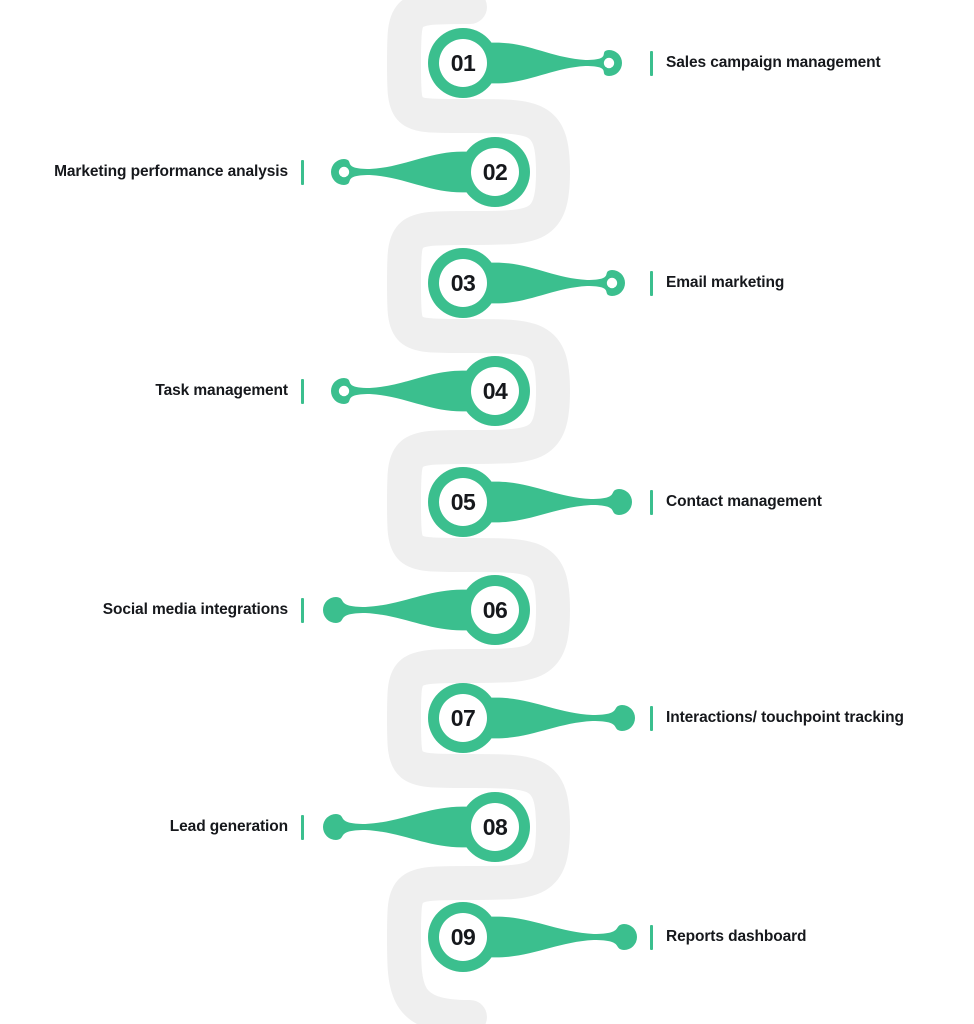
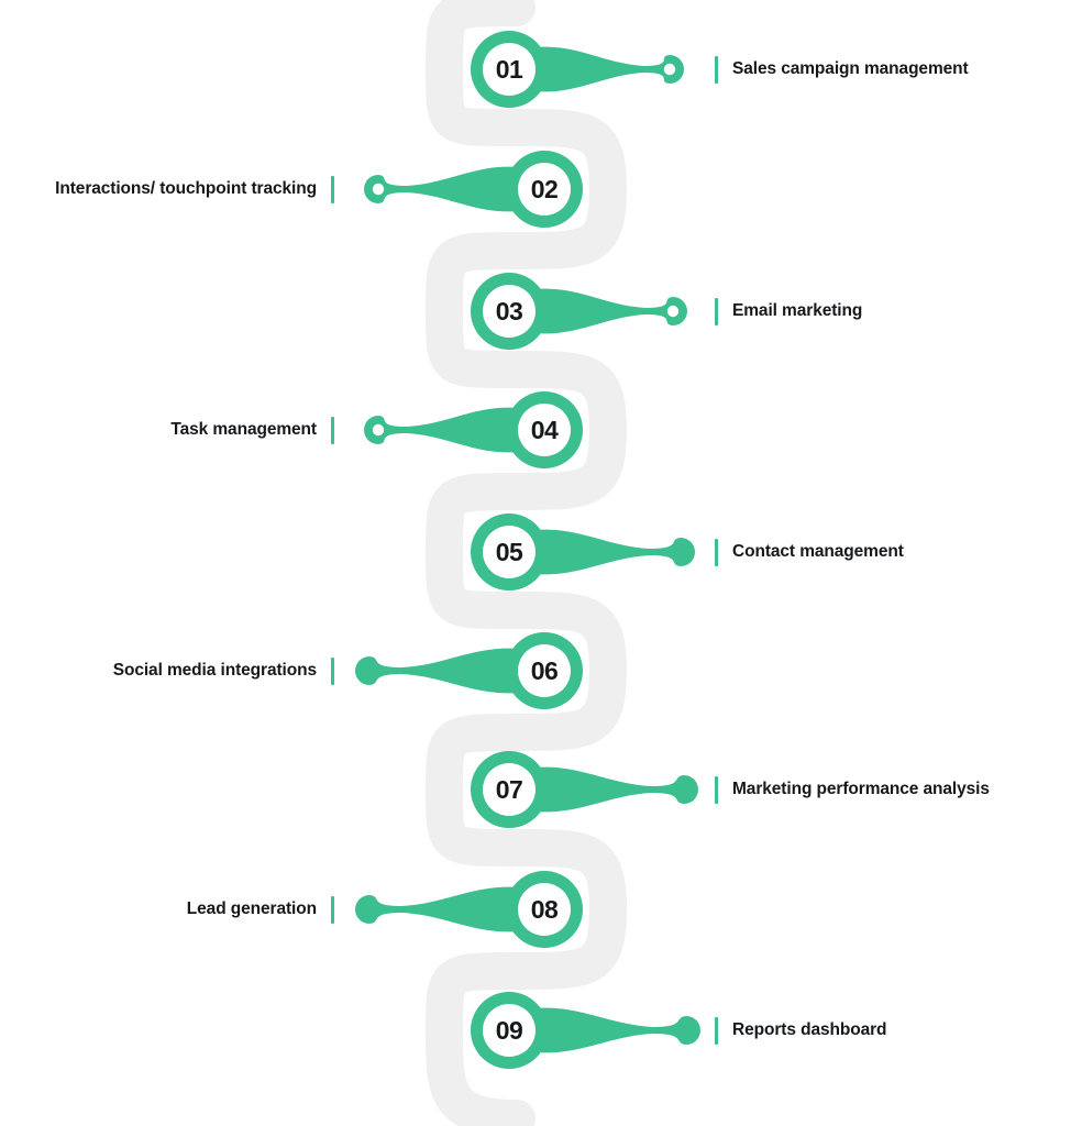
  01
  02
  03
  04
  05
  06
  07
  08
  09
  Sales campaign management
- Marketing performance analysis
+ Interactions/ touchpoint tracking
  Email marketing
  Task management
  Contact management
  Social media integrations
- Interactions/ touchpoint tracking
+ Marketing performance analysis
  Lead generation
  Reports dashboard
